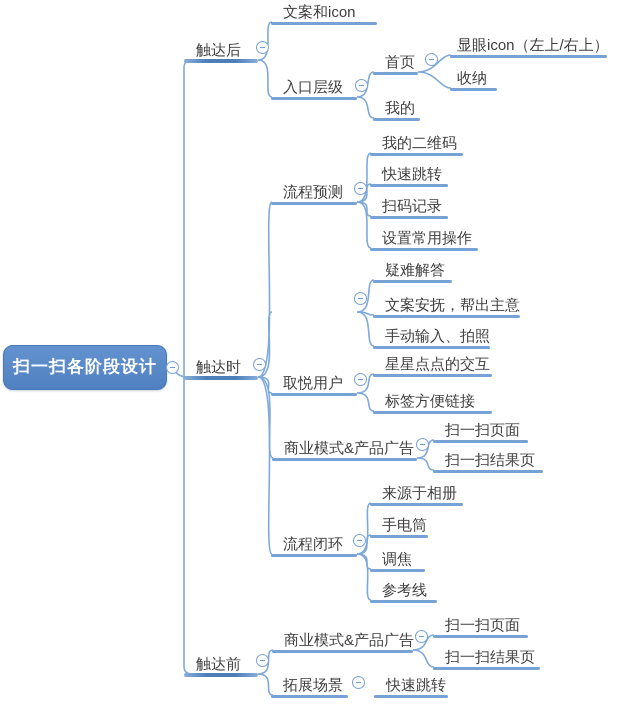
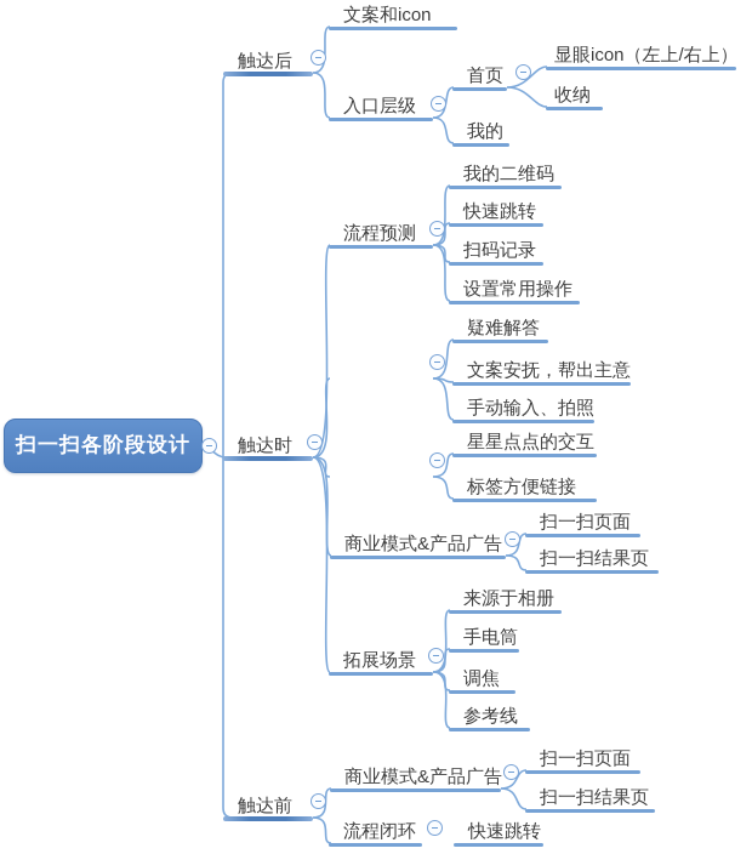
  扫一扫各阶段设计
  触达后
  触达时
  触达前
  文案和icon
  入口层级
  首页
  显眼icon（左上/右上）
  收纳
  我的
  流程预测
  我的二维码
  快速跳转
  扫码记录
  设置常用操作
  疑难解答
  文案安抚，帮出主意
  手动输入、拍照
- 取悦用户
  星星点点的交互
  标签方便链接
  商业模式&产品广告
  扫一扫页面
  扫一扫结果页
- 流程闭环
+ 拓展场景
  来源于相册
  手电筒
  调焦
  参考线
  商业模式&产品广告
  扫一扫页面
  扫一扫结果页
- 拓展场景
+ 流程闭环
  快速跳转
